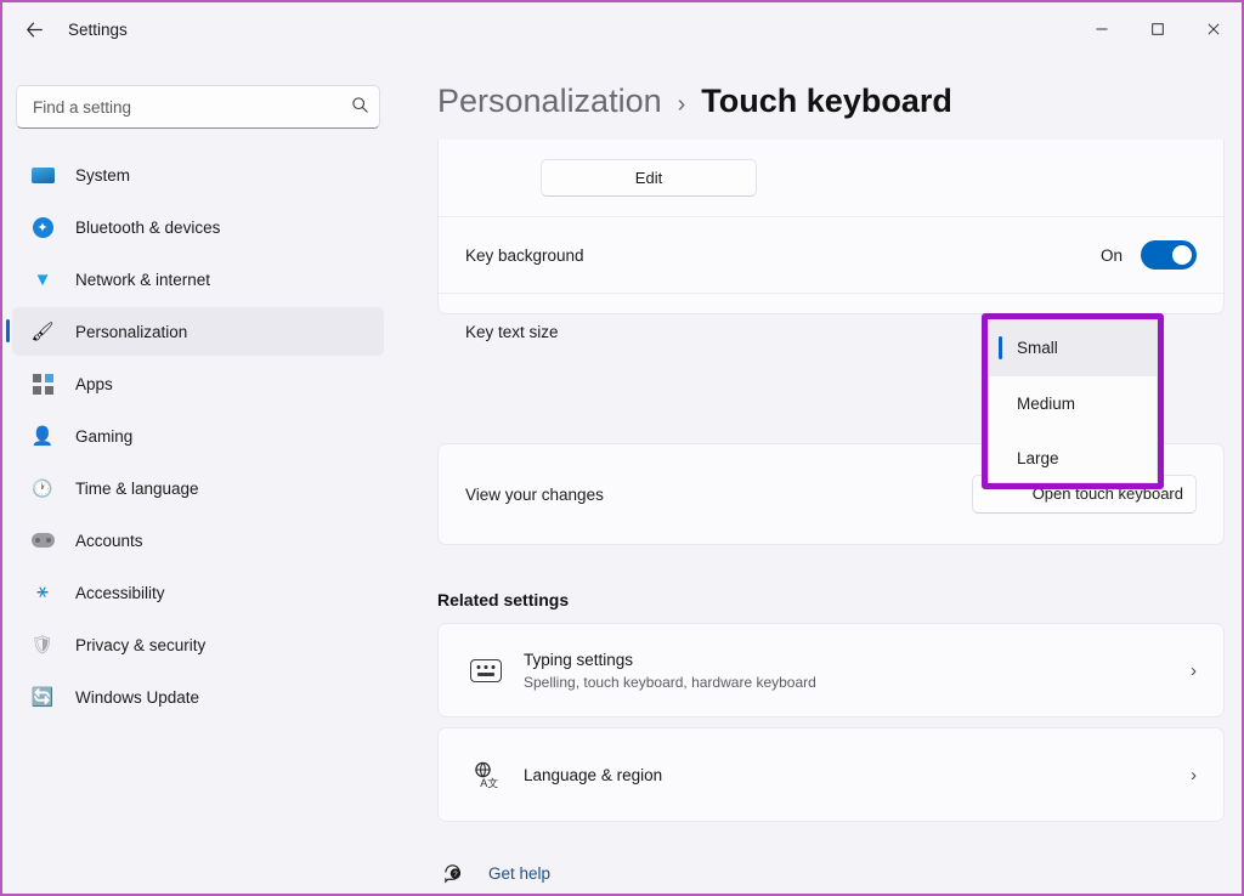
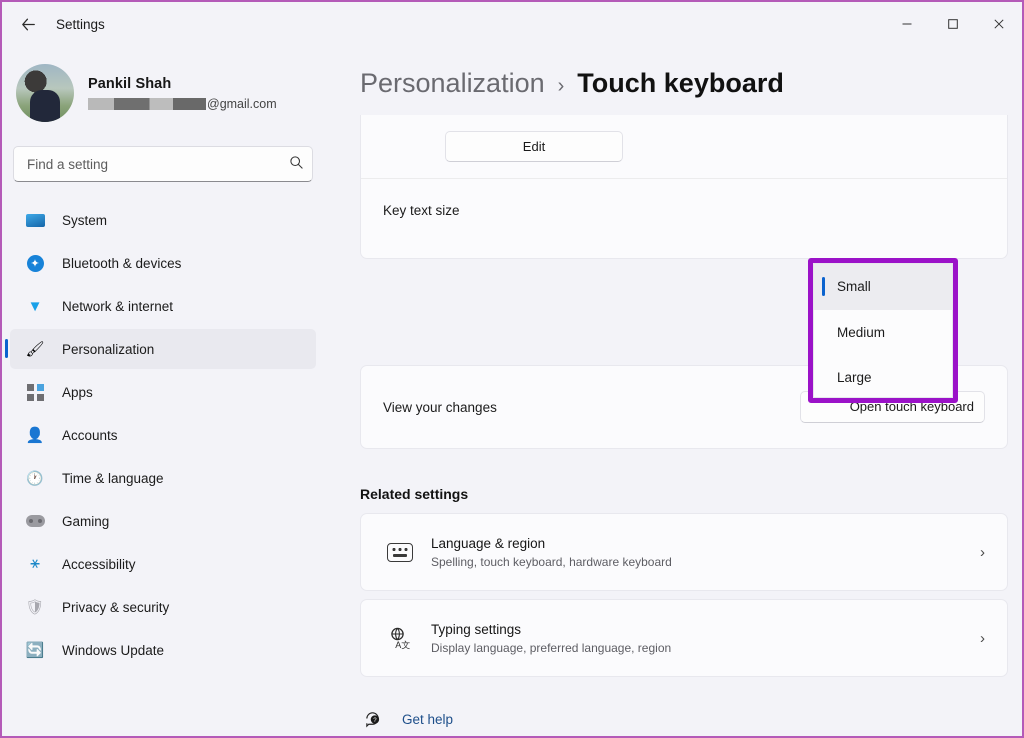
  Settings
+ Pankil Shah
+ @gmail.com
  Find a setting
  System
  ✦
  Bluetooth & devices
  ▼
  Network & internet
  🖌
  Personalization
  Apps
  👤
- Gaming
+ Accounts
  🕐
  Time & language
- Accounts
+ Gaming
  ⚹
  Accessibility
  🛡
  Privacy & security
  🔄
  Windows Update
  Personalization
  ›
  Touch keyboard
  Edit
- Key background
- On
  Key text size
  View your changes
  Open touch keyboard
  Related settings
- Typing settings
+ Language & region
  Spelling, touch keyboard, hardware keyboard
  ›
  A
  文
- Language & region
+ Typing settings
+ Display language, preferred language, region
  ›
  Get help
  Small
  Medium
  Large
